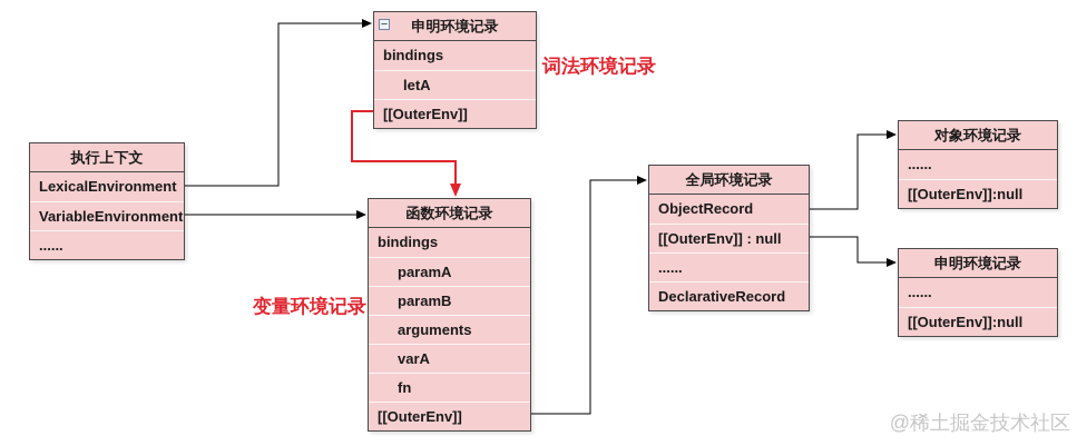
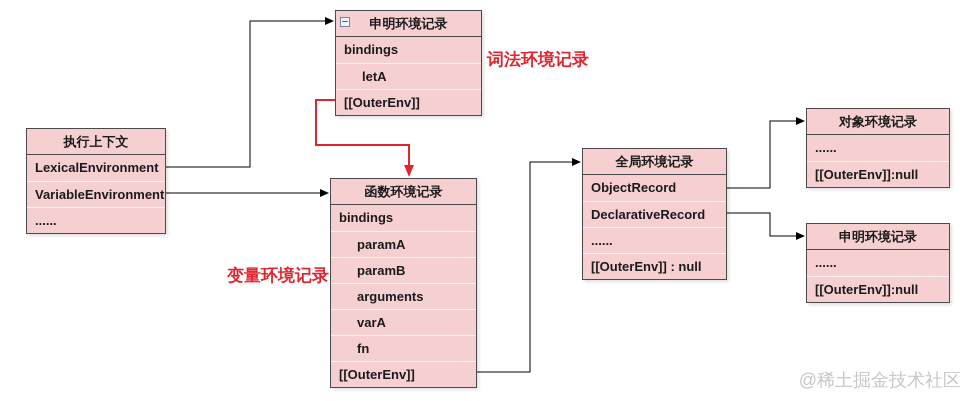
  执行上下文
  LexicalEnvironment
  VariableEnvironment
  ......
  −
  申明环境记录
  bindings
  letA
  [[OuterEnv]]
  函数环境记录
  bindings
  paramA
  paramB
  arguments
  varA
  fn
  [[OuterEnv]]
  全局环境记录
  ObjectRecord
- [[OuterEnv]] : null
+ DeclarativeRecord
  ......
- DeclarativeRecord
+ [[OuterEnv]] : null
  对象环境记录
  ......
  [[OuterEnv]]:null
  申明环境记录
  ......
  [[OuterEnv]]:null
  词法环境记录
  变量环境记录
  @稀土掘金技术社区
